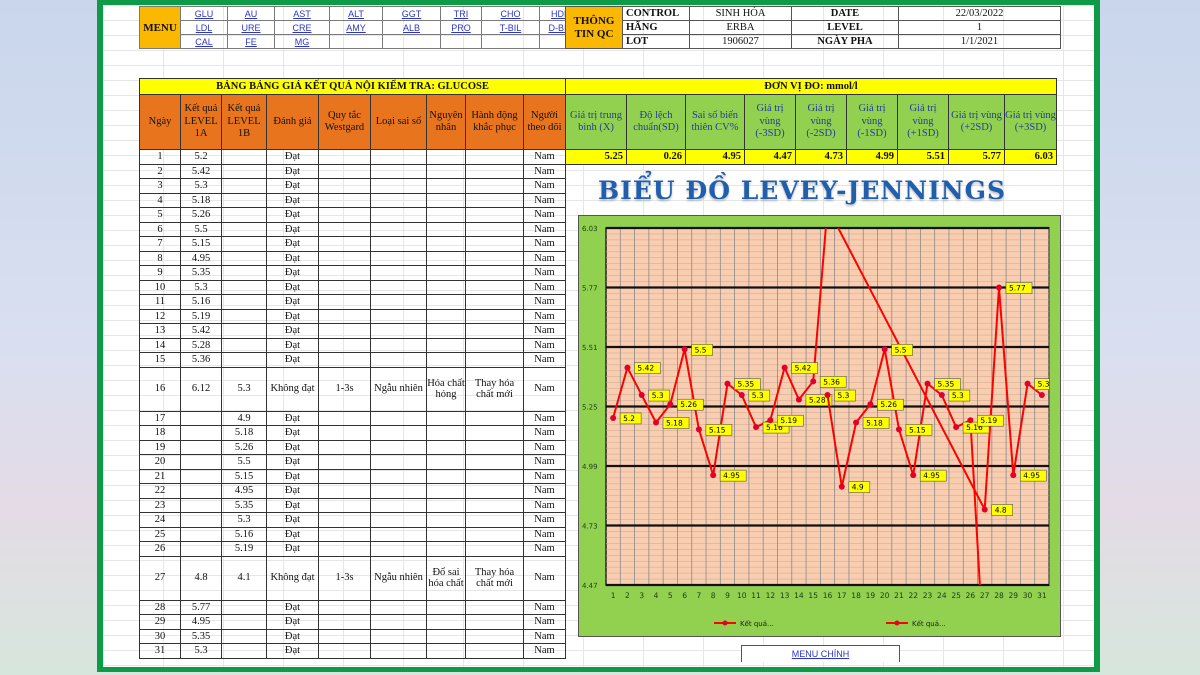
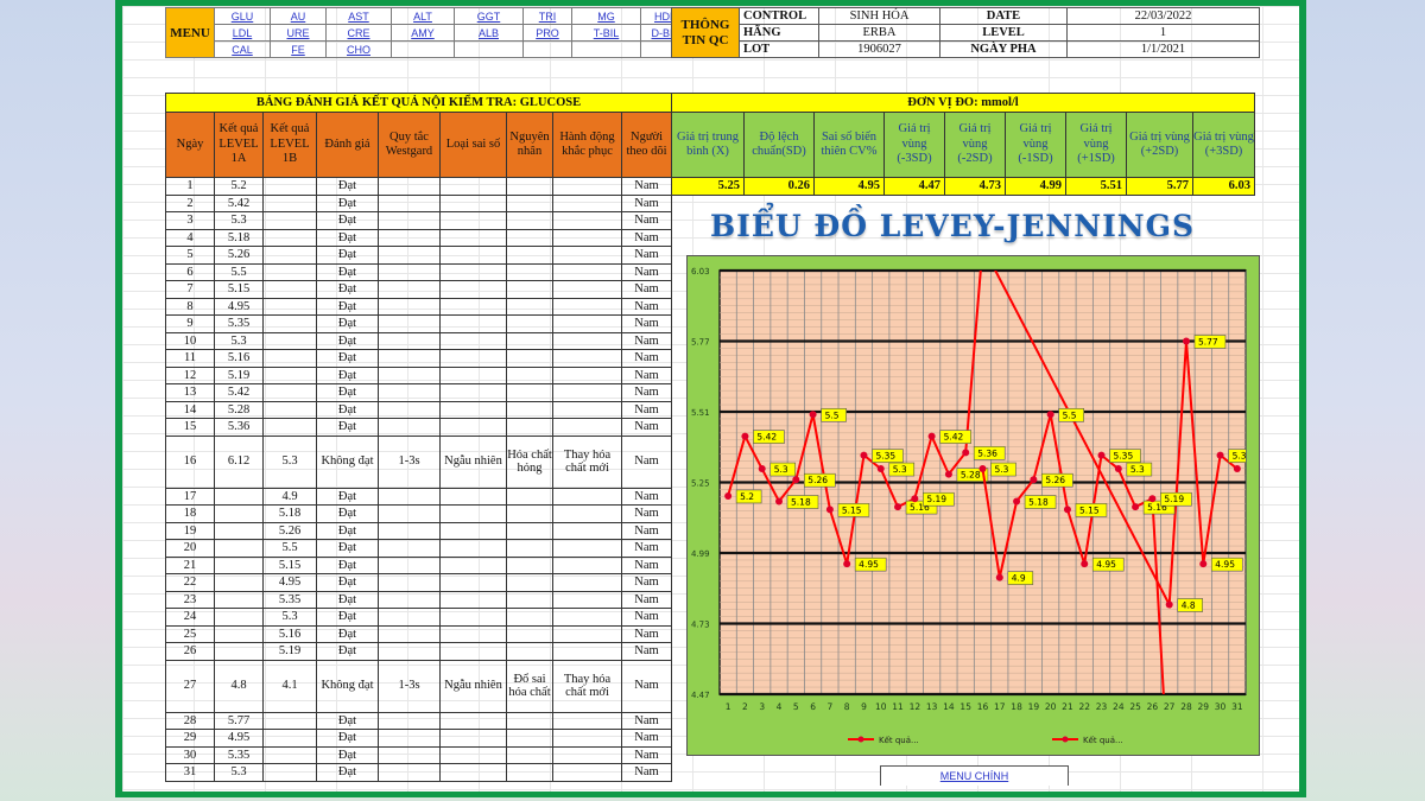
- MENU	GLU	AU	AST	ALT	GGT	TRI	CHO	HD
+ MENU	GLU	AU	AST	ALT	GGT	TRI	MG	HD
  LDL	URE	CRE	AMY	ALB	PRO	T-BIL	D-B
- CAL	FE	MG
+ CAL	FE	CHO
  THÔNG TIN QC	CONTROL	SINH HÓA	DATE	22/03/2022
  HÃNG	ERBA	LEVEL	1
  LOT	1906027	NGÀY PHA	1/1/2021
- BẢNG BẢNG GIÁ KẾT QUẢ NỘI KIỂM TRA: GLUCOSE	ĐƠN VỊ ĐO: mmol/l
+ BẢNG ĐÁNH GIÁ KẾT QUẢ NỘI KIỂM TRA: GLUCOSE	ĐƠN VỊ ĐO: mmol/l
  Ngày	Kết quả LEVEL 1A	Kết quả LEVEL 1B	Đánh giá	Quy tắc Westgard	Loại sai số	Nguyên nhân	Hành động khắc phục	Người theo dõi	Giá trị trung bình (X)	Độ lệch chuẩn(SD)	Sai số biến thiên CV%	Giá trị vùng (-3SD)	Giá trị vùng (-2SD)	Giá trị vùng (-1SD)	Giá trị vùng (+1SD)	Giá trị vùng (+2SD)	Giá trị vùng (+3SD)
  1	5.2		Đạt					Nam	5.25	0.26	4.95	4.47	4.73	4.99	5.51	5.77	6.03
  2	5.42		Đạt					Nam
  3	5.3		Đạt					Nam
  4	5.18		Đạt					Nam
  5	5.26		Đạt					Nam
  6	5.5		Đạt					Nam
  7	5.15		Đạt					Nam
  8	4.95		Đạt					Nam
  9	5.35		Đạt					Nam
  10	5.3		Đạt					Nam
  11	5.16		Đạt					Nam
  12	5.19		Đạt					Nam
  13	5.42		Đạt					Nam
  14	5.28		Đạt					Nam
  15	5.36		Đạt					Nam
  16	6.12	5.3	Không đạt	1-3s	Ngẫu nhiên	Hóa chất hỏng	Thay hóa chất mới	Nam
  17		4.9	Đạt					Nam
  18		5.18	Đạt					Nam
  19		5.26	Đạt					Nam
  20		5.5	Đạt					Nam
  21		5.15	Đạt					Nam
  22		4.95	Đạt					Nam
  23		5.35	Đạt					Nam
  24		5.3	Đạt					Nam
  25		5.16	Đạt					Nam
  26		5.19	Đạt					Nam
  27	4.8	4.1	Không đạt	1-3s	Ngẫu nhiên	Đổ sai hóa chất	Thay hóa chất mới	Nam
  28	5.77		Đạt					Nam
  29	4.95		Đạt					Nam
  30	5.35		Đạt					Nam
  31	5.3		Đạt					Nam
  BIỂU ĐỒ LEVEY-JENNINGS
  4.47
  4.73
  4.99
  5.25
  5.51
  5.77
  6.03
  1
  2
  3
  4
  5
  6
  7
  8
  9
  10
  11
  12
  13
  14
  15
  16
  17
  18
  19
  20
  21
  22
  23
  24
  25
  26
  27
  28
  29
  30
  31
  5.2
  5.42
  5.3
  5.18
  5.26
  5.5
  5.15
  4.95
  5.35
  5.3
  5.16
  5.19
  5.42
  5.28
  5.36
  4.8
  5.77
  4.95
  5.3
  5.3
  4.9
  5.18
  5.26
  5.5
  5.15
  4.95
  5.35
  5.3
  5.16
  5.19
  Kết quả...
  Kết quả...
  MENU CHÍNH
